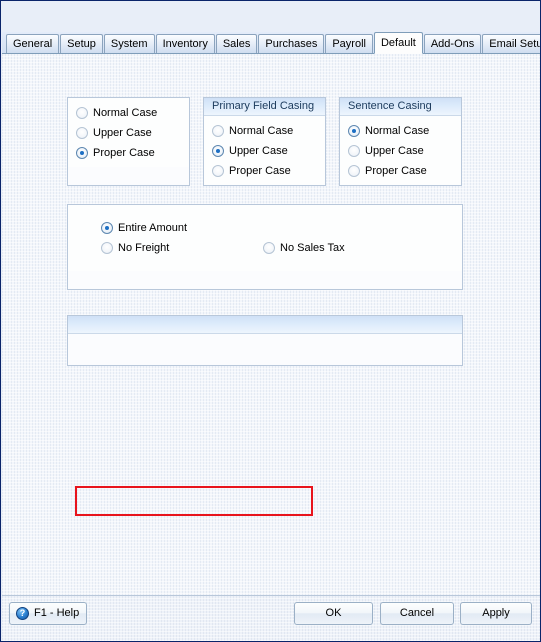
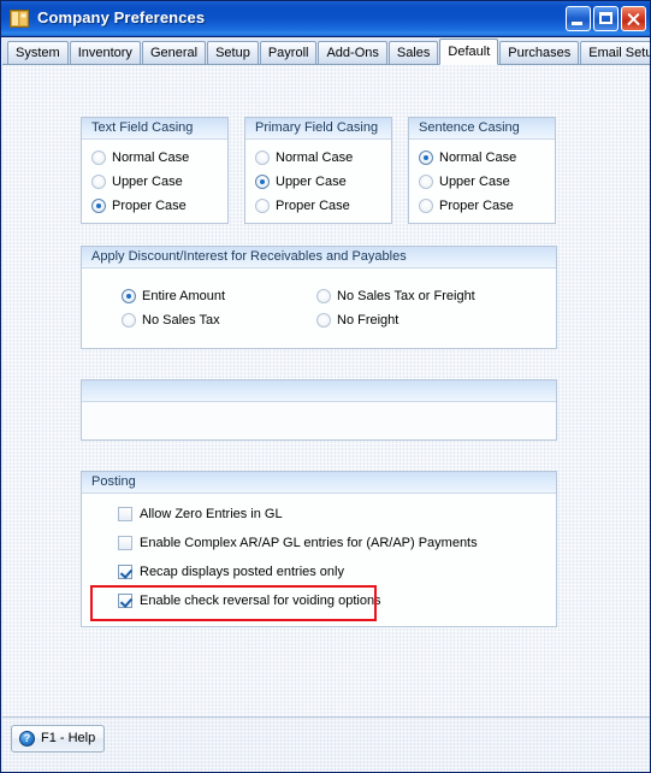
+ Company Preferences
- General
+ System
- Setup
+ Inventory
- System
+ General
- Inventory
+ Setup
- Sales
+ Payroll
- Purchases
+ Add-Ons
- Payroll
+ Sales
  Default
- Add-Ons
+ Purchases
  Email Setu
+ Text Field Casing
  Normal Case
  Upper Case
  Proper Case
  Primary Field Casing
  Normal Case
  Upper Case
  Proper Case
  Sentence Casing
  Normal Case
  Upper Case
  Proper Case
+ Apply Discount/Interest for Receivables and Payables
  Entire Amount
- No Freight
+ No Sales Tax
+ No Sales Tax or Freight
- No Sales Tax
+ No Freight
+ Posting
+ Allow Zero Entries in GL
+ Enable Complex AR/AP GL entries for (AR/AP) Payments
+ Recap displays posted entries only
+ Enable check reversal for voiding options
  F1 - Help
  ?
- OK
- Cancel
- Apply
